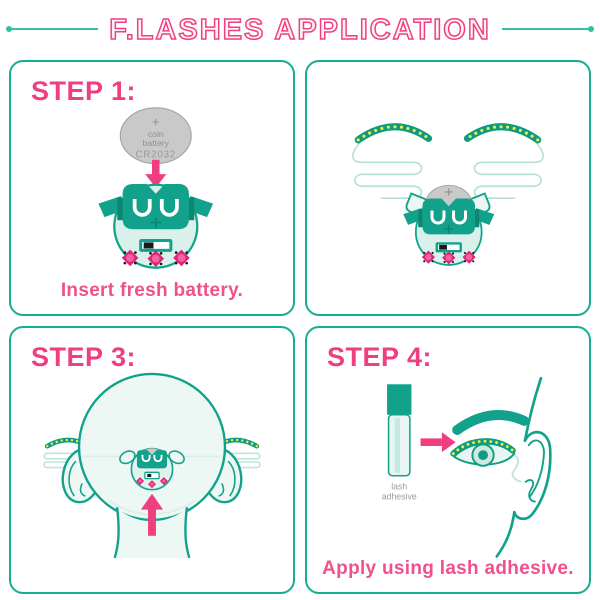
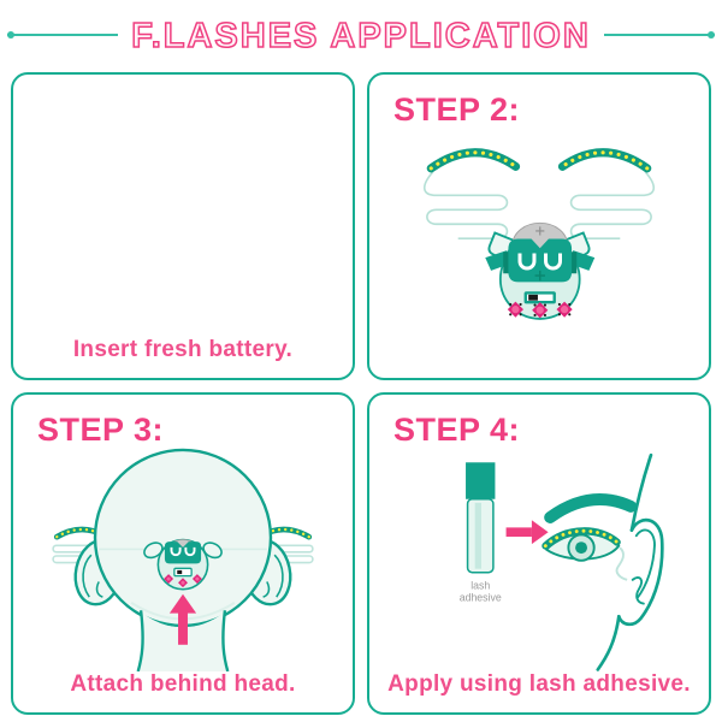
  F.LASHES APPLICATION
- STEP 1:
- +
- coin
- battery
- CR2032
  Insert fresh battery.
+ STEP 2:
  STEP 3:
+ Attach behind head.
  lash
  adhesive
  STEP 4:
  Apply using lash adhesive.
